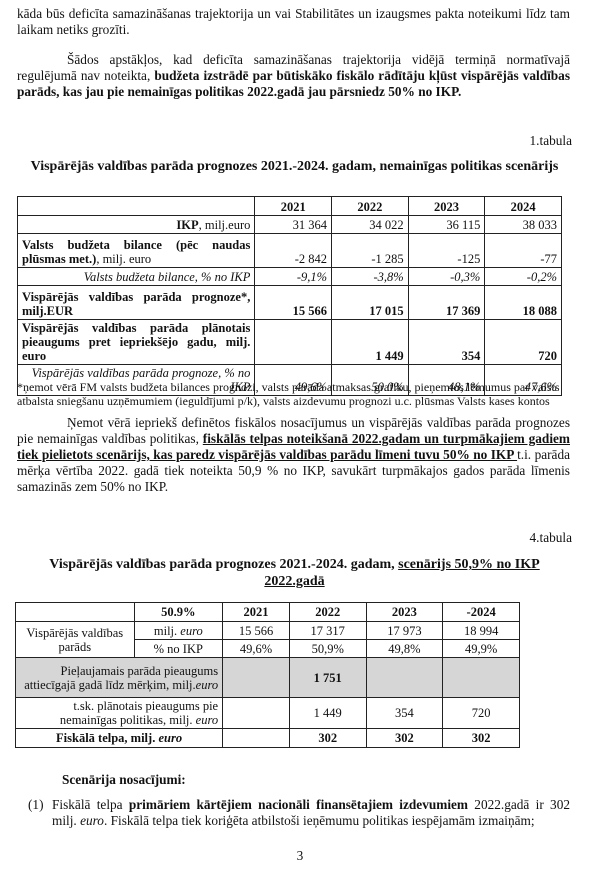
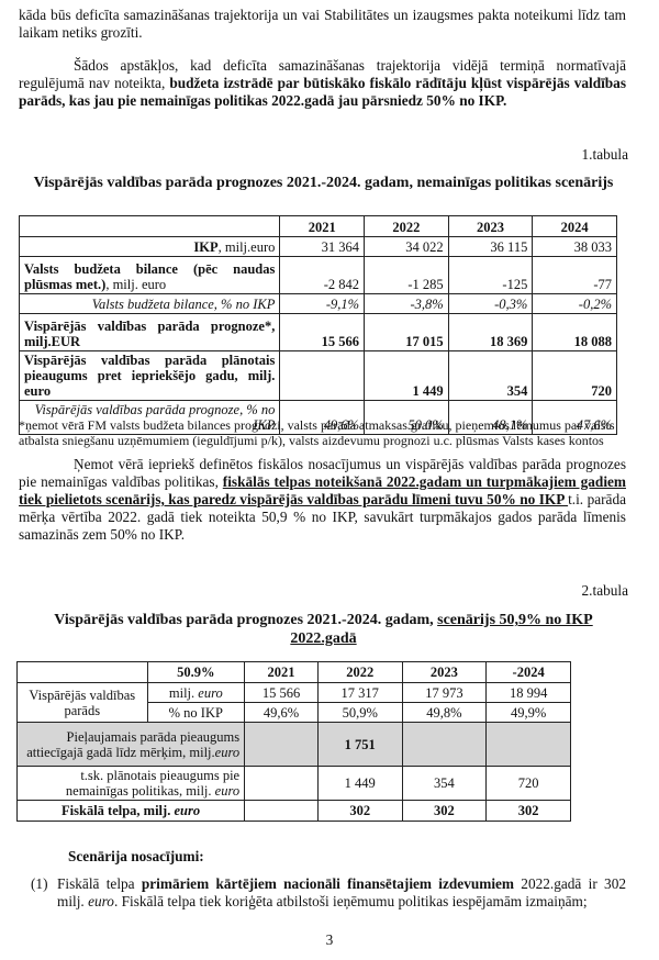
  kāda būs deficīta samazināšanas trajektorija un vai Stabilitātes un izaugsmes pakta noteikumi līdz tam laikam netiks grozīti.
  Šādos apstākļos, kad deficīta samazināšanas trajektorija vidējā termiņā normatīvajā regulējumā nav noteikta, budžeta izstrādē par būtiskāko fiskālo rādītāju kļūst vispārējās valdības parāds, kas jau pie nemainīgas politikas 2022.gadā jau pārsniedz 50% no IKP.
  1.tabula
  Vispārējās valdības parāda prognozes 2021.-2024. gadam, nemainīgas politikas scenārijs
  	2021	2022	2023	2024
  IKP, milj.euro	31 364	34 022	36 115	38 033
  Valsts budžeta bilance (pēc naudas plūsmas met.), milj. euro	-2 842	-1 285	-125	-77
  Valsts budžeta bilance, % no IKP	-9,1%	-3,8%	-0,3%	-0,2%
- Vispārējās valdības parāda prognoze*, milj.EUR	15 566	17 015	17 369	18 088
+ Vispārējās valdības parāda prognoze*, milj.EUR	15 566	17 015	18 369	18 088
  Vispārējās valdības parāda plānotais pieaugums pret iepriekšējo gadu, milj. euro		1 449	354	720
  Vispārējās valdības parāda prognoze, % no IKP	49,6%	50.0%	48,1%	47,6%
  *ņemot vērā FM valsts budžeta bilances prognozi, valsts parāda atmaksas grafiku, pieņemtos lēmumus par valsts atbalsta sniegšanu uzņēmumiem (ieguldījumi p/k), valsts aizdevumu prognozi u.c. plūsmas Valsts kases kontos
  Ņemot vērā iepriekš definētos fiskālos nosacījumus un vispārējās valdības parāda prognozes pie nemainīgas valdības politikas, fiskālās telpas noteikšanā 2022.gadam un turpmākajiem gadiem tiek pielietots scenārijs, kas paredz vispārējās valdības parādu līmeni tuvu 50% no IKP t.i. parāda mērķa vērtība 2022. gadā tiek noteikta 50,9 % no IKP, savukārt turpmākajos gados parāda līmenis samazinās zem 50% no IKP.
- 4.tabula
+ 2.tabula
  Vispārējās valdības parāda prognozes 2021.-2024. gadam, scenārijs 50,9% no IKP
  2022.gadā
  	50.9%	2021	2022	2023	-2024
  Vispārējās valdības parāds	milj. euro	15 566	17 317	17 973	18 994
  % no IKP	49,6%	50,9%	49,8%	49,9%
  Pieļaujamais parāda pieaugums attiecīgajā gadā līdz mērķim, milj.euro		1 751
  t.sk. plānotais pieaugums pie nemainīgas politikas, milj. euro		1 449	354	720
  Fiskālā telpa, milj. euro		302	302	302
  Scenārija nosacījumi:
  (1)
  Fiskālā telpa primāriem kārtējiem nacionāli finansētajiem izdevumiem 2022.gadā ir 302 milj. euro. Fiskālā telpa tiek koriģēta atbilstoši ieņēmumu politikas iespējamām izmaiņām;
  3
